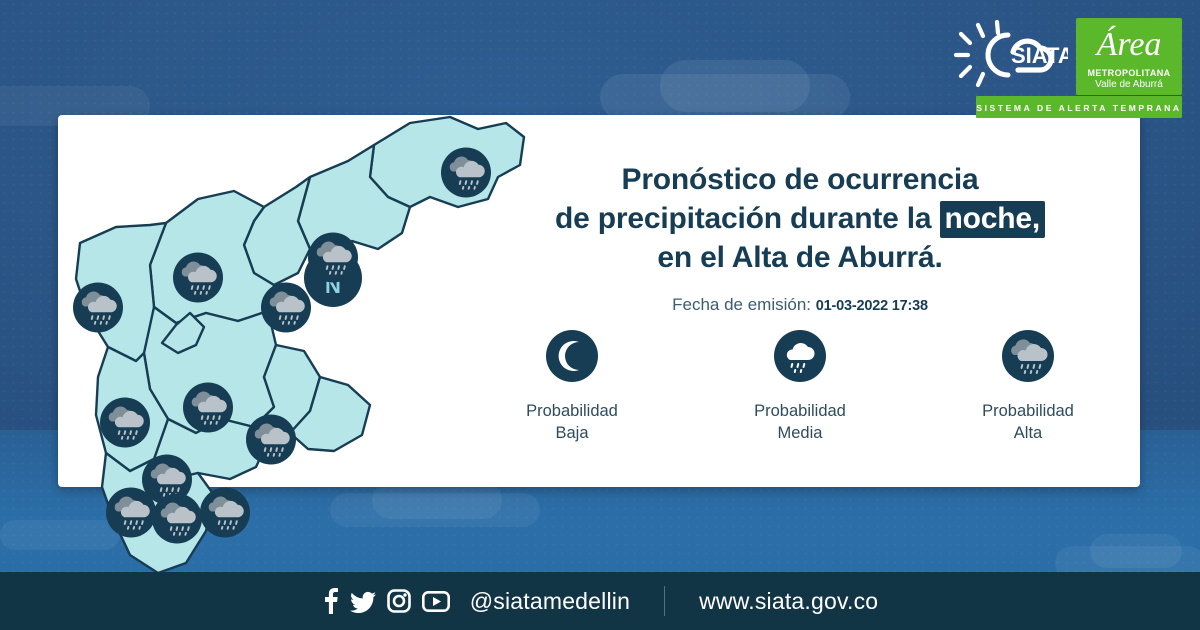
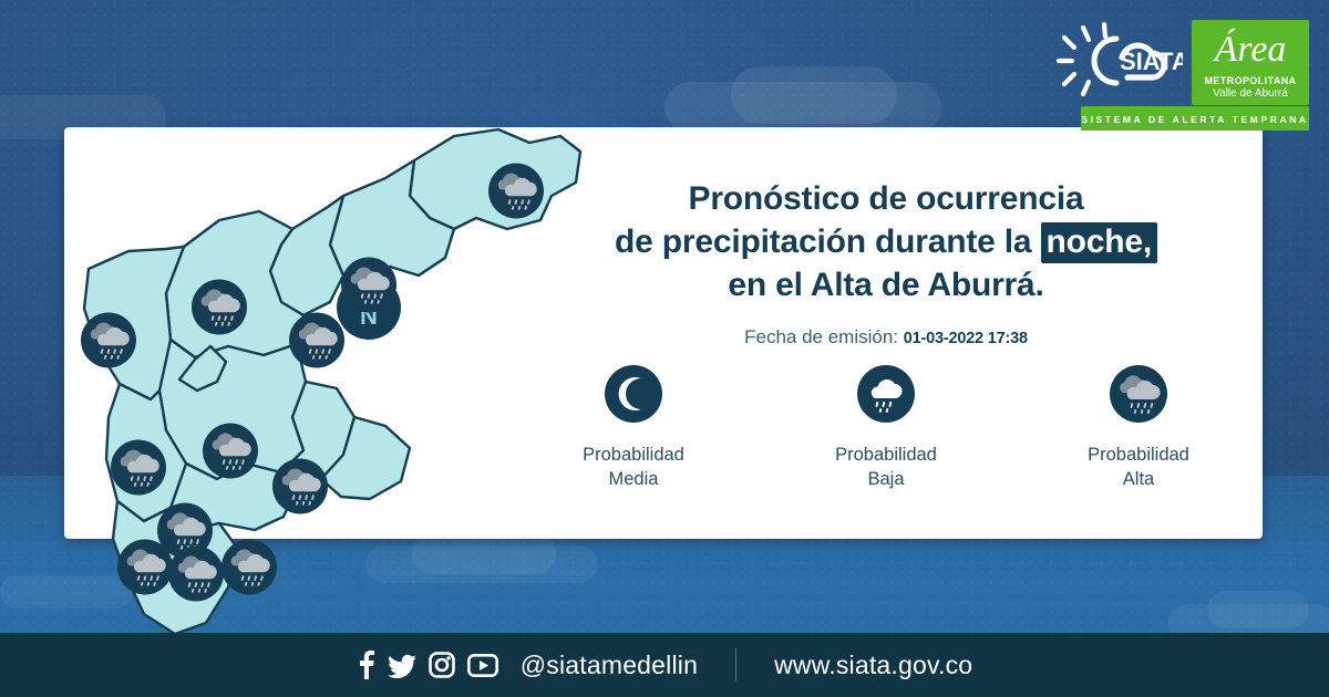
  N
  Pronóstico de ocurrencia
  de precipitación durante la noche,
  en el Alta de Aburrá.
  Fecha de emisión: 01-03-2022 17:38
  Probabilidad
- Baja
+ Media
  Probabilidad
- Media
+ Baja
  Probabilidad
  Alta
  SIATA
  Área
  METROPOLITANA
  Valle de Aburrá
  SISTEMA DE ALERTA TEMPRANA
  @siatamedellin
  www.siata.gov.co
